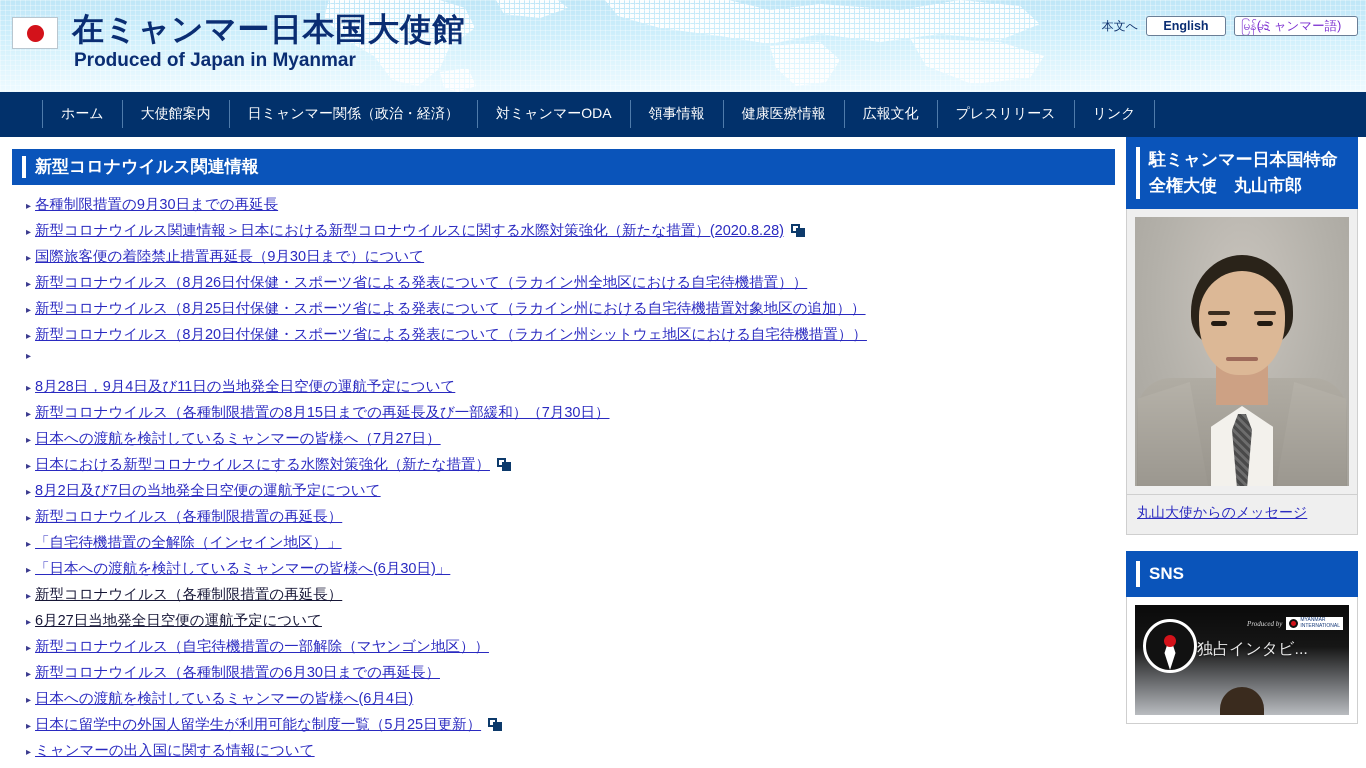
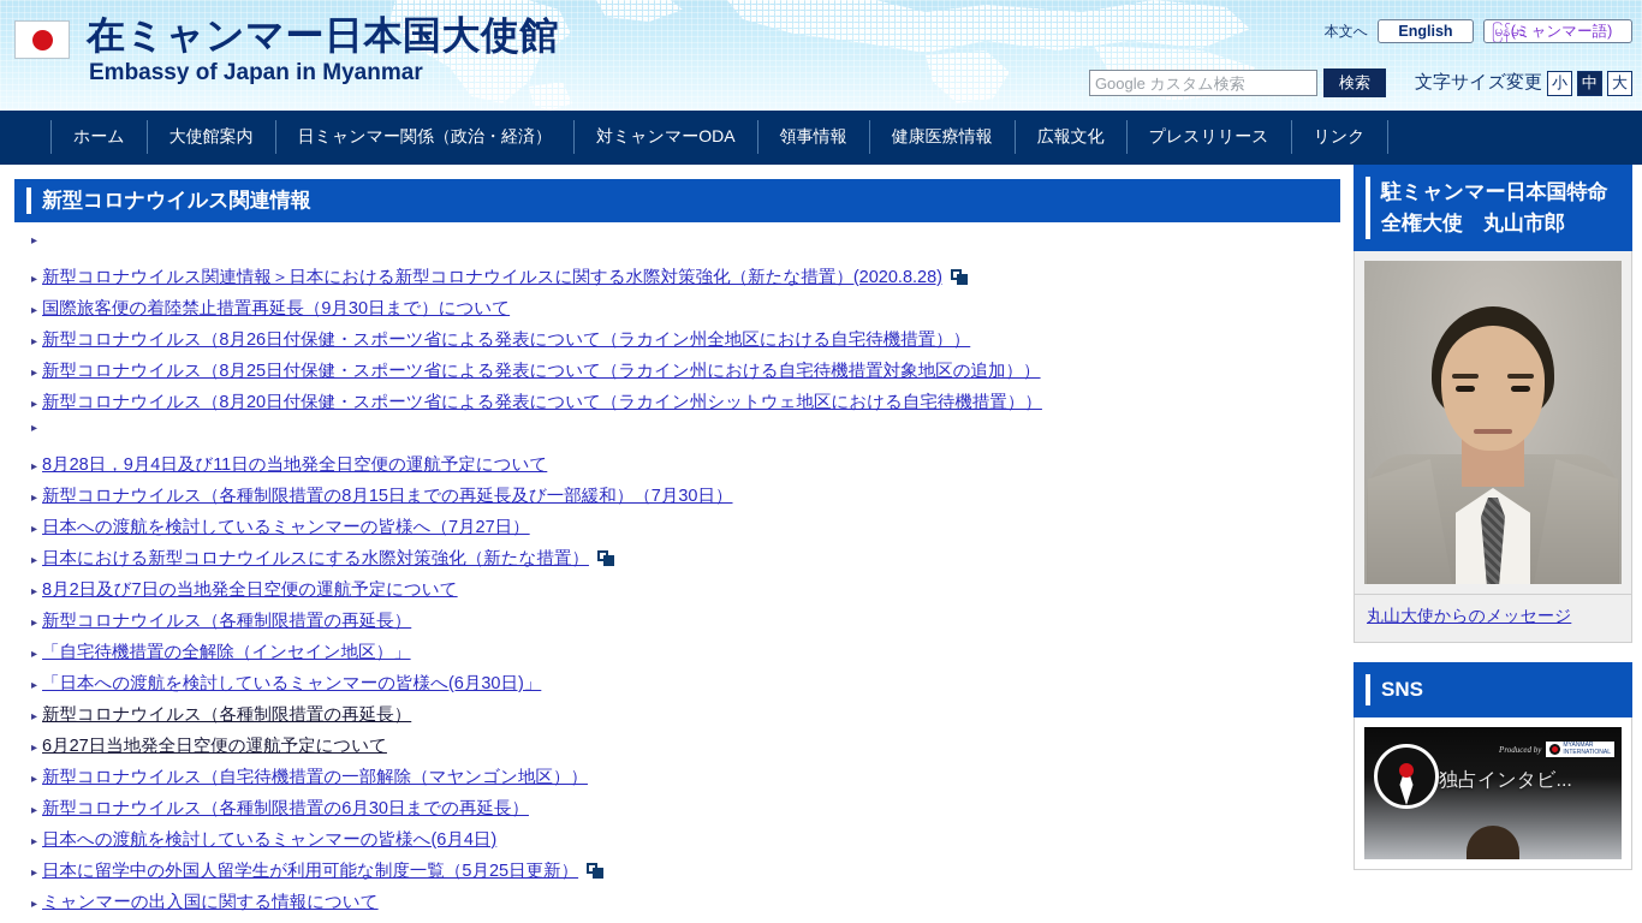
  在ミャンマー日本国大使館
- Produced of Japan in Myanmar
+ Embassy of Japan in Myanmar
  本文へ
  English
  မြန်မာ
  (ミャンマー語)
+ Google カスタム検索
+ 検索
+ 文字サイズ変更
+ 小
+ 中
+ 大
  ホーム
  大使館案内
  日ミャンマー関係（政治・経済）
  対ミャンマーODA
  領事情報
  健康医療情報
  広報文化
  プレスリリース
  リンク
  新型コロナウイルス関連情報
  ▸
- 各種制限措置の9月30日までの再延長
  ▸
  新型コロナウイルス関連情報＞日本における新型コロナウイルスに関する水際対策強化（新たな措置）(2020.8.28)
  ▸
  国際旅客便の着陸禁止措置再延長（9月30日まで）について
  ▸
  新型コロナウイルス（8月26日付保健・スポーツ省による発表について（ラカイン州全地区における自宅待機措置））
  ▸
  新型コロナウイルス（8月25日付保健・スポーツ省による発表について（ラカイン州における自宅待機措置対象地区の追加））
  ▸
  新型コロナウイルス（8月20日付保健・スポーツ省による発表について（ラカイン州シットウェ地区における自宅待機措置））
  ▸
  ▸
  8月28日，9月4日及び11日の当地発全日空便の運航予定について
  ▸
  新型コロナウイルス（各種制限措置の8月15日までの再延長及び一部緩和）（7月30日）
  ▸
  日本への渡航を検討しているミャンマーの皆様へ（7月27日）
  ▸
  日本における新型コロナウイルスにする水際対策強化（新たな措置）
  ▸
  8月2日及び7日の当地発全日空便の運航予定について
  ▸
  新型コロナウイルス（各種制限措置の再延長）
  ▸
  「自宅待機措置の全解除（インセイン地区）」
  ▸
  「日本への渡航を検討しているミャンマーの皆様へ(6月30日)」
  ▸
  新型コロナウイルス（各種制限措置の再延長）
  ▸
  6月27日当地発全日空便の運航予定について
  ▸
  新型コロナウイルス（自宅待機措置の一部解除（マヤンゴン地区））
  ▸
  新型コロナウイルス（各種制限措置の6月30日までの再延長）
  ▸
  日本への渡航を検討しているミャンマーの皆様へ(6月4日)
  ▸
  日本に留学中の外国人留学生が利用可能な制度一覧（5月25日更新）
  ▸
  ミャンマーの出入国に関する情報について
  駐ミャンマー日本国特命全権大使 丸山市郎
  丸山大使からのメッセージ
  SNS
  Produced by
  独占インタビ...
